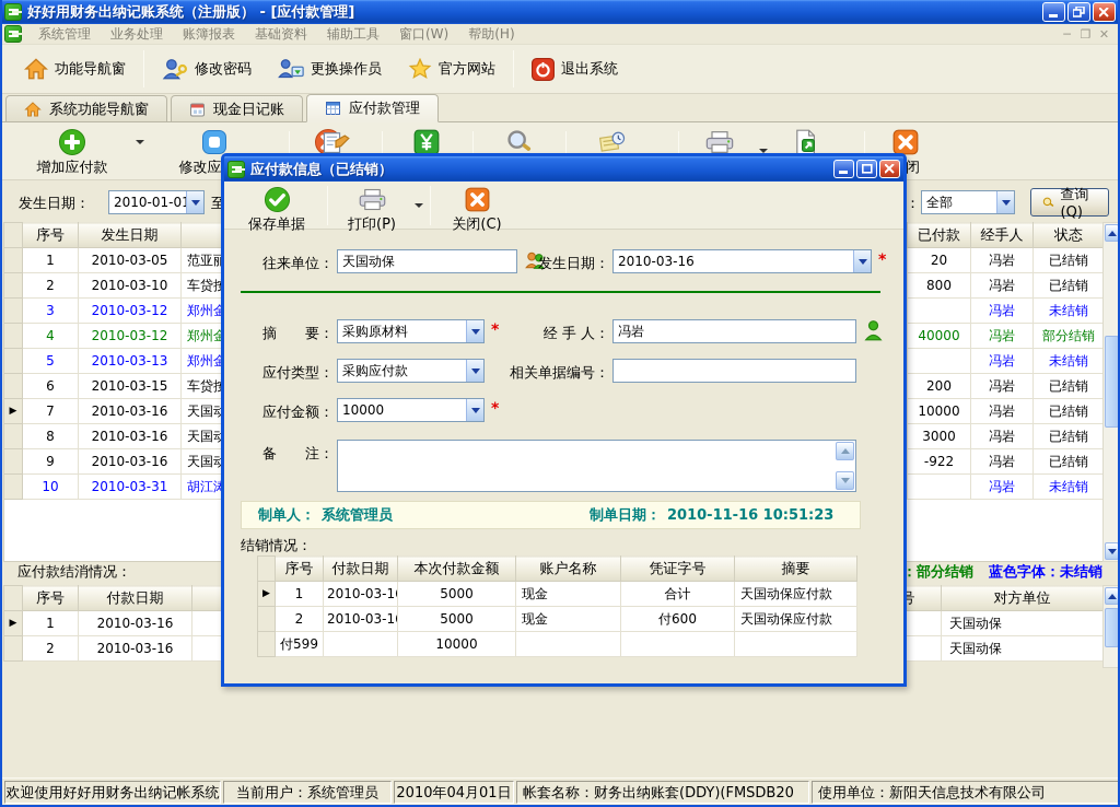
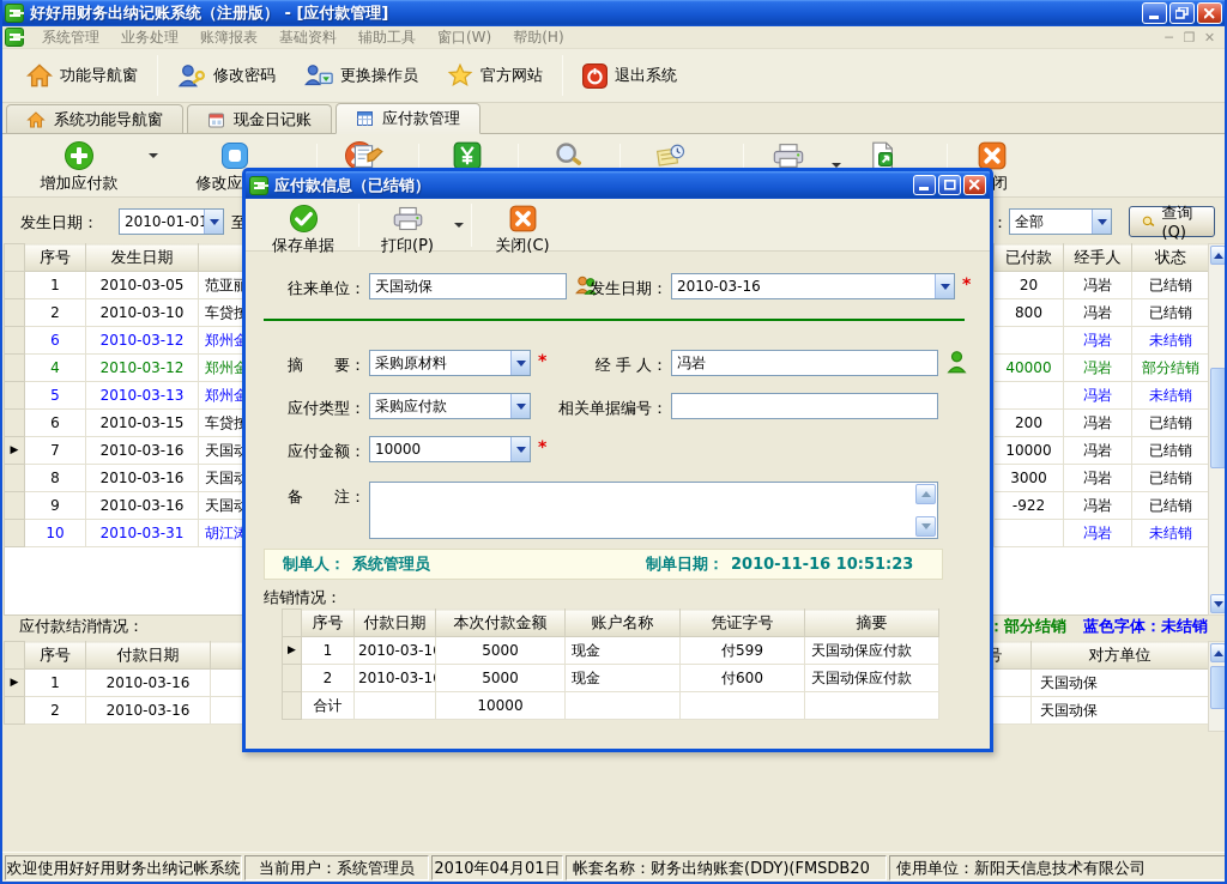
  好好用财务出纳记账系统（注册版） - [应付款管理]
  系统管理
  业务处理
  账簿报表
  基础资料
  辅助工具
  窗口(W)
  帮助(H)
  ─
  ❐
  ✕
  功能导航窗
  修改密码
  更换操作员
  官方网站
  退出系统
  系统功能导航窗
  现金日记账
  应付款管理
  增加应付款
  发生日期：
  2010-01-0
  至
  全部
  查询(Q)
  	序号	发生日期		已付款	经手人	状态
  	1	2010-03-05	范亚丽	20	冯岩	已结销
  	2	2010-03-10	车贷按	800	冯岩	已结销
- 	3	2010-03-12	郑州金		冯岩	未结销
+ 	6	2010-03-12	郑州金		冯岩	未结销
  	4	2010-03-12	郑州金	40000	冯岩	部分结销
  	5	2010-03-13	郑州金		冯岩	未结销
  	6	2010-03-15	车贷按	200	冯岩	已结销
  ▶	7	2010-03-16	天国动	10000	冯岩	已结销
  	8	2010-03-16	天国动	3000	冯岩	已结销
  	9	2010-03-16	天国动	-922	冯岩	已结销
  	10	2010-03-31	胡江涛		冯岩	未结销
  应付款结消情况：
  蓝色字体：未结销
  ▶	1	2010-03-16
  	2	2010-03-16
  	天国动保
  	天国动保
  欢迎使用好好用财务出纳记帐系统
  当前用户：系统管理员
  2010年04月01日
  帐套名称：财务出纳账套(DDY)(FMSDB20
  使用单位：新阳天信息技术有限公司
  应付款信息（已结销）
  保存单据
  打印(P)
  关闭(C)
  往来单位：
  天国动保
  发生日期：
  2010-03-16
  *
  摘 要：
  采购原材料
  *
  经 手 人：
  冯岩
  应付类型：
  采购应付款
  相关单据编号：
  应付金额：
  10000
  *
  备 注：
  制单人：
  系统管理员
  制单日期：
  2010-11-16 10:51:23
  结销情况：
  	序号	付款日期	本次付款金额	账户名称	凭证字号	摘要
- ▶	1	2010-03-1	5000	现金	合计	天国动保应付款
+ ▶	1	2010-03-1	5000	现金	付599	天国动保应付款
  	2	2010-03-1	5000	现金	付600	天国动保应付款
- 	付599		10000
+ 	合计		10000
